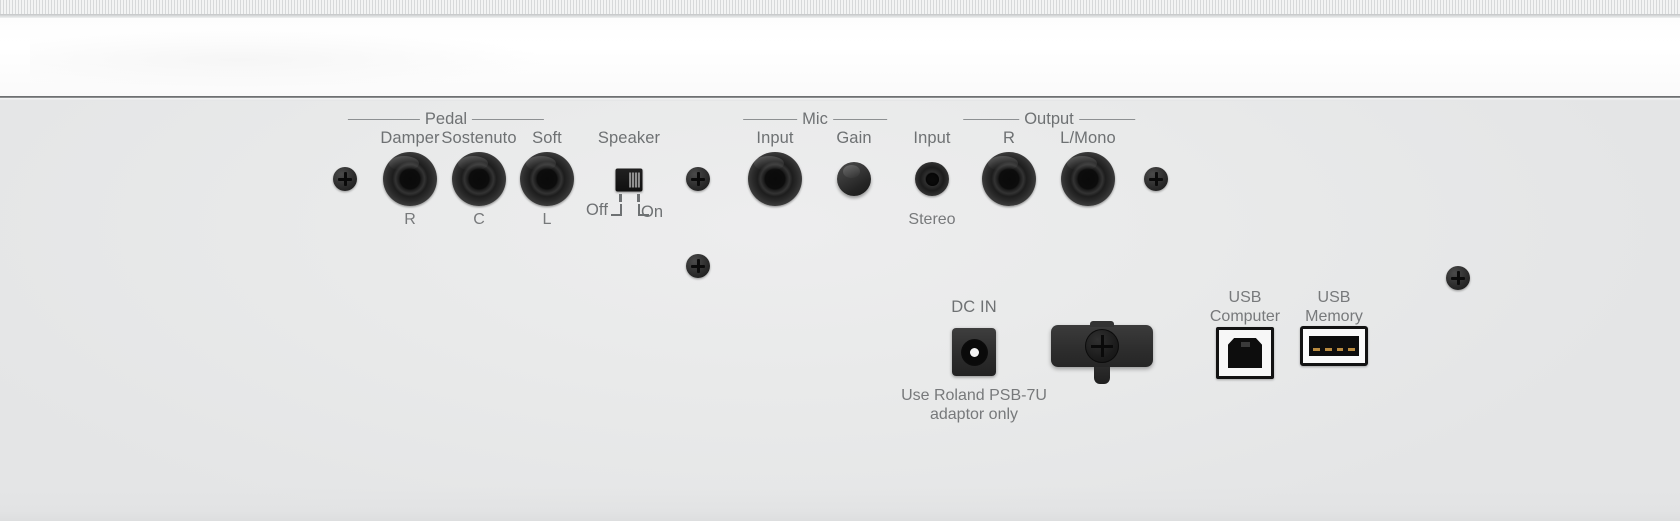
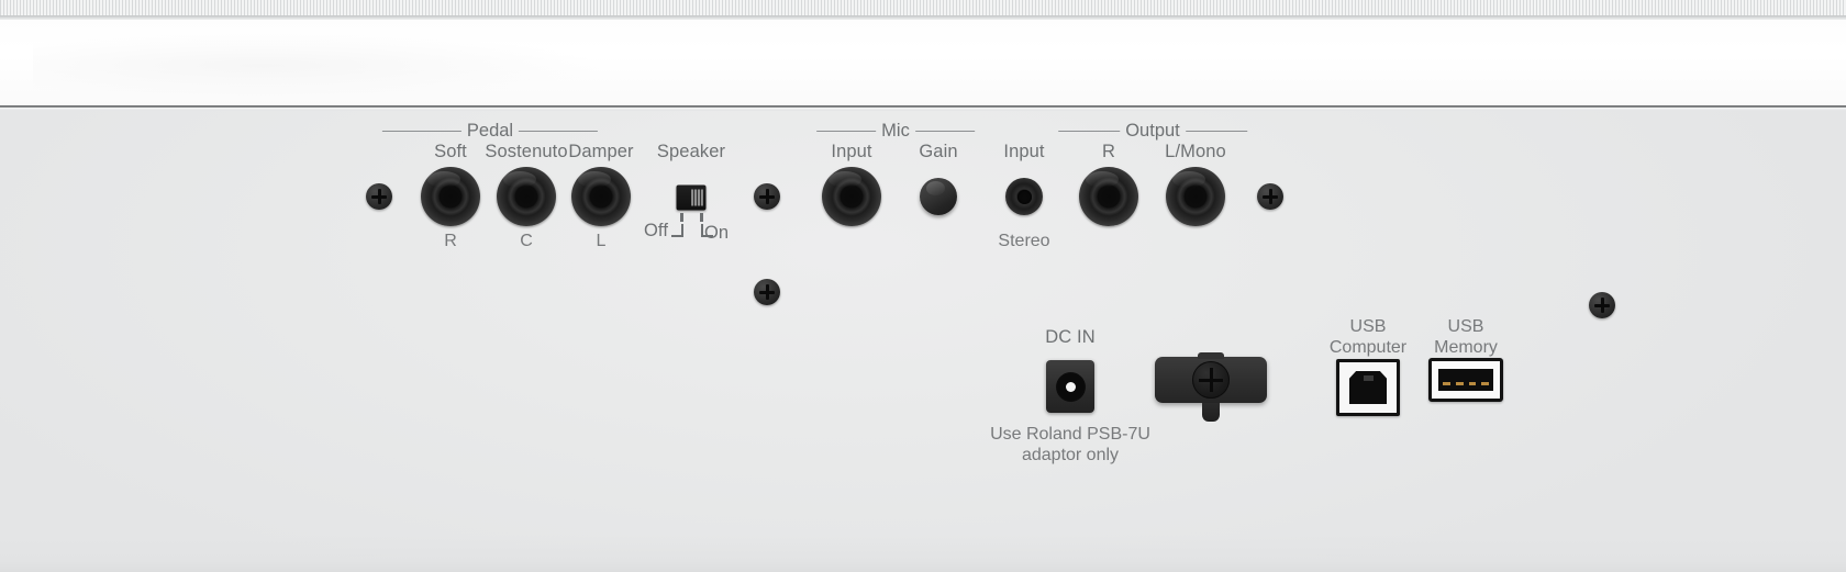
  Pedal
- Damper
+ Soft
  Sostenuto
- Soft
+ Damper
  R
  C
  L
  Speaker
  Off
  On
  Mic
  Input
  Gain
  Input
  Stereo
  Output
  R
  L/Mono
  DC IN
  Use Roland PSB-7U
  adaptor only
  USB
  Computer
  USB
  Memory
